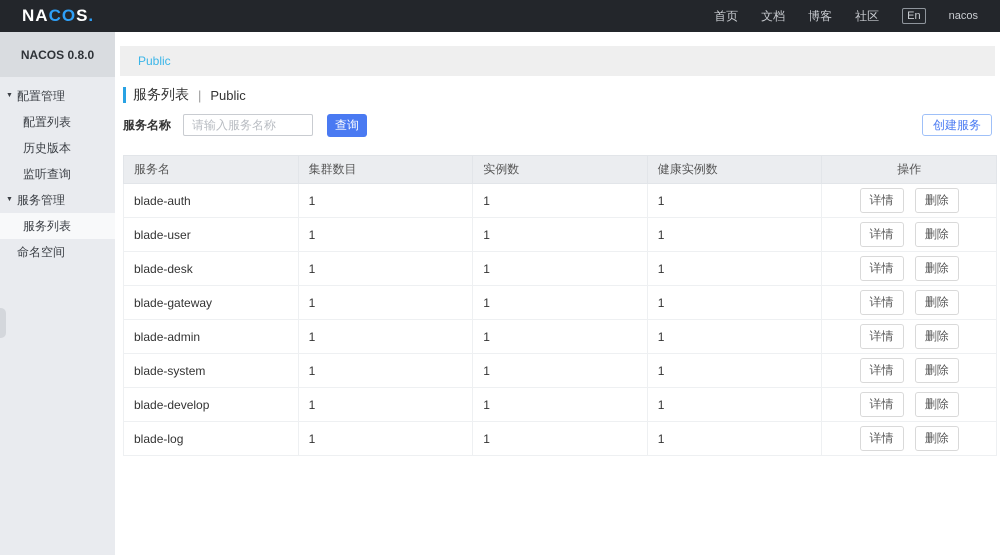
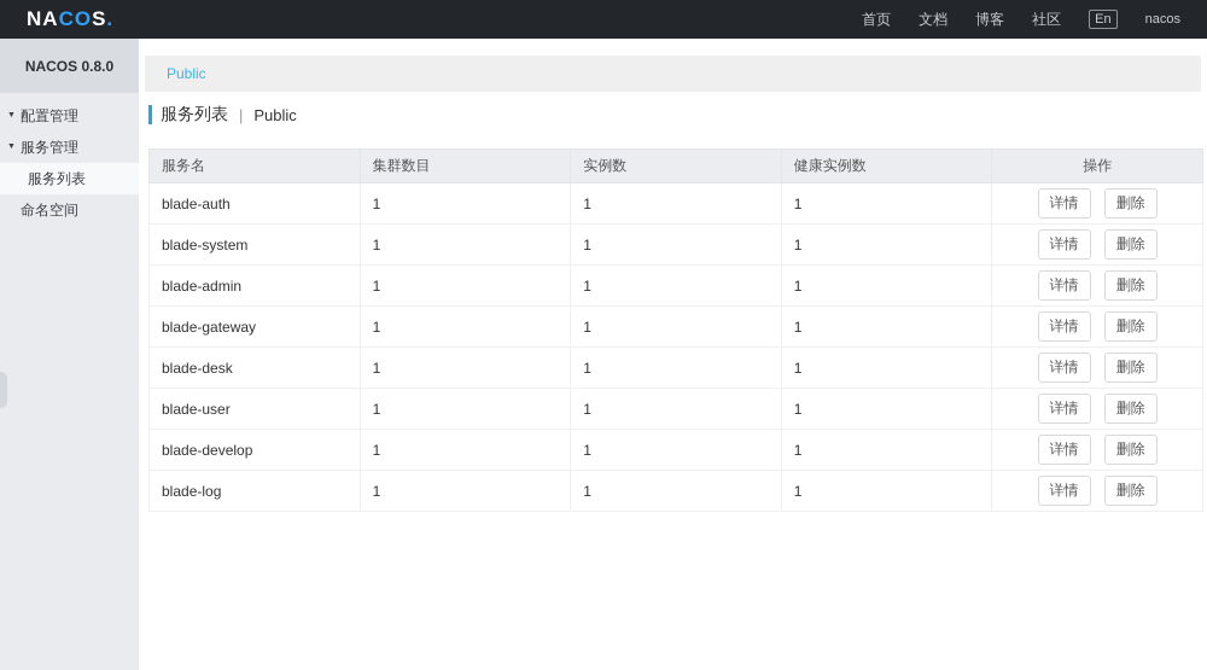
  NACOS.
  首页
  文档
  博客
  社区
  En
  nacos
  NACOS 0.8.0
  配置管理
- 配置列表
- 历史版本
- 监听查询
  服务管理
  服务列表
  命名空间
  Public
  服务列表
  |
  Public
- 服务名称
- 请输入服务名称
- 查询
- 创建服务
  服务名	集群数目	实例数	健康实例数	操作
  blade-auth	1	1	1	详情 删除
- blade-user	1	1	1	详情 删除
+ blade-system	1	1	1	详情 删除
- blade-desk	1	1	1	详情 删除
+ blade-admin	1	1	1	详情 删除
  blade-gateway	1	1	1	详情 删除
- blade-admin	1	1	1	详情 删除
+ blade-desk	1	1	1	详情 删除
- blade-system	1	1	1	详情 删除
+ blade-user	1	1	1	详情 删除
  blade-develop	1	1	1	详情 删除
  blade-log	1	1	1	详情 删除
